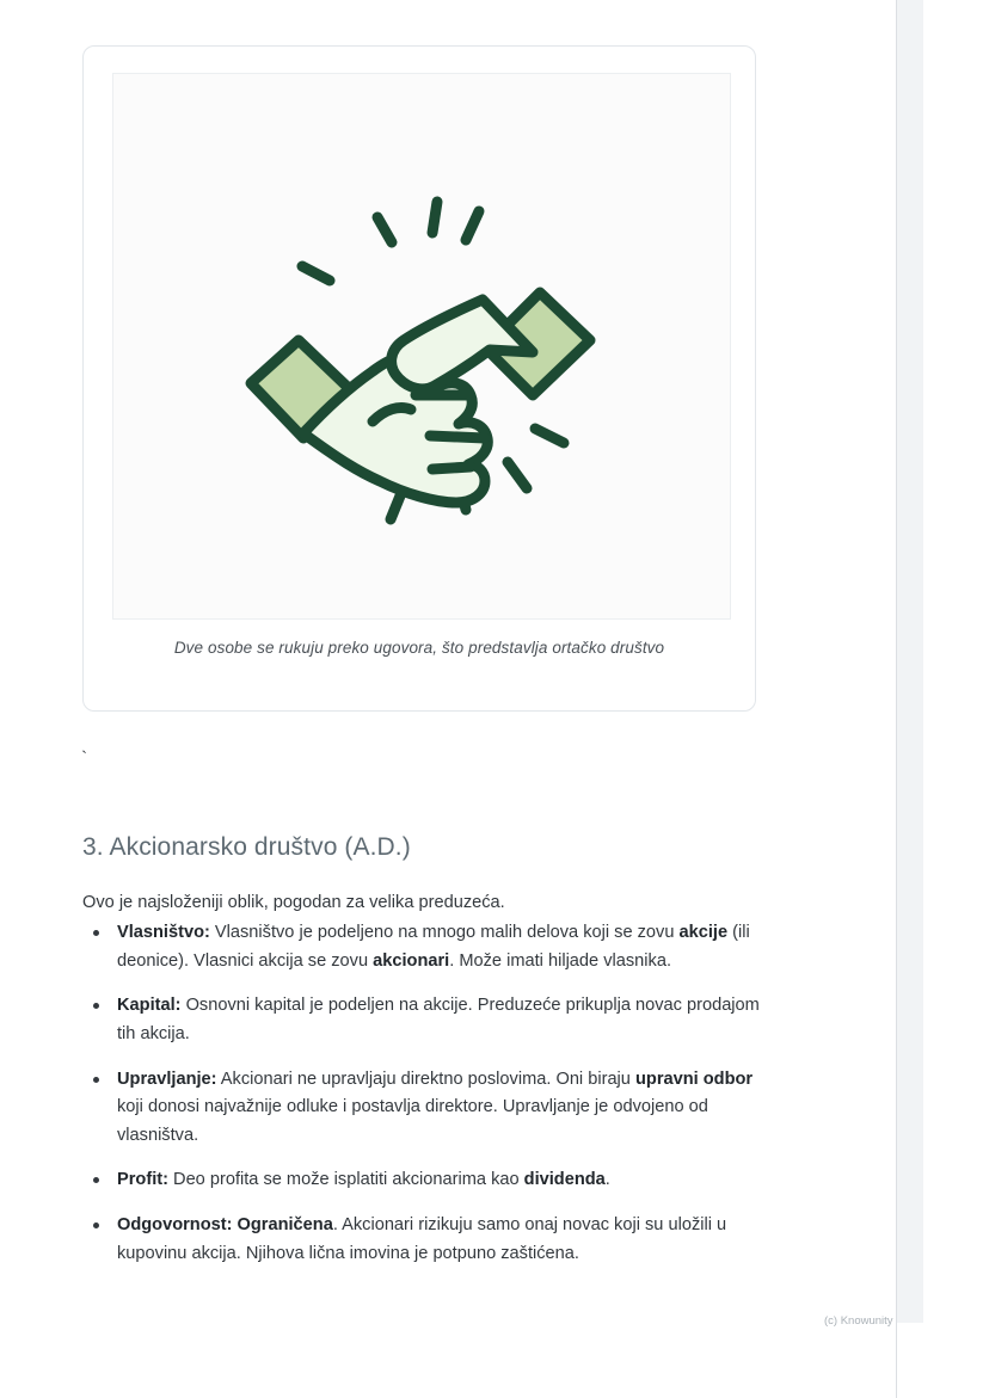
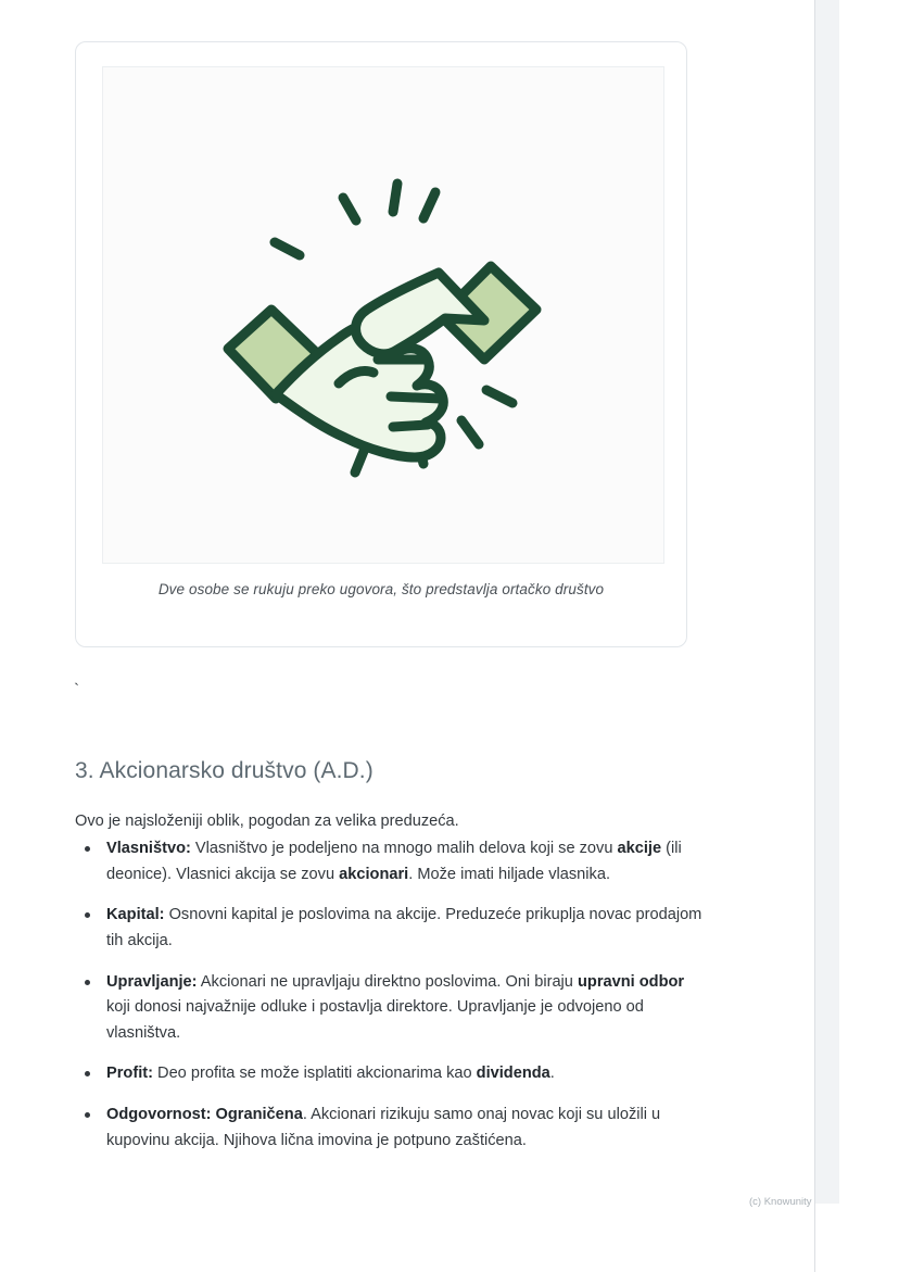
  Dve osobe se rukuju preko ugovora, što predstavlja ortačko društvo
  `
  3. Akcionarsko društvo (A.D.)
  Ovo je najsloženiji oblik, pogodan za velika preduzeća.
  Vlasništvo: Vlasništvo je podeljeno na mnogo malih delova koji se zovu akcije (ili deonice). Vlasnici akcija se zovu akcionari. Može imati hiljade vlasnika.
- Kapital: Osnovni kapital je podeljen na akcije. Preduzeće prikuplja novac prodajom tih akcija.
+ Kapital: Osnovni kapital je poslovima na akcije. Preduzeće prikuplja novac prodajom tih akcija.
  Upravljanje: Akcionari ne upravljaju direktno poslovima. Oni biraju upravni odbor koji donosi najvažnije odluke i postavlja direktore. Upravljanje je odvojeno od vlasništva.
  Profit: Deo profita se može isplatiti akcionarima kao dividenda.
  Odgovornost: Ograničena. Akcionari rizikuju samo onaj novac koji su uložili u kupovinu akcija. Njihova lična imovina je potpuno zaštićena.
  (c) Knowunity
